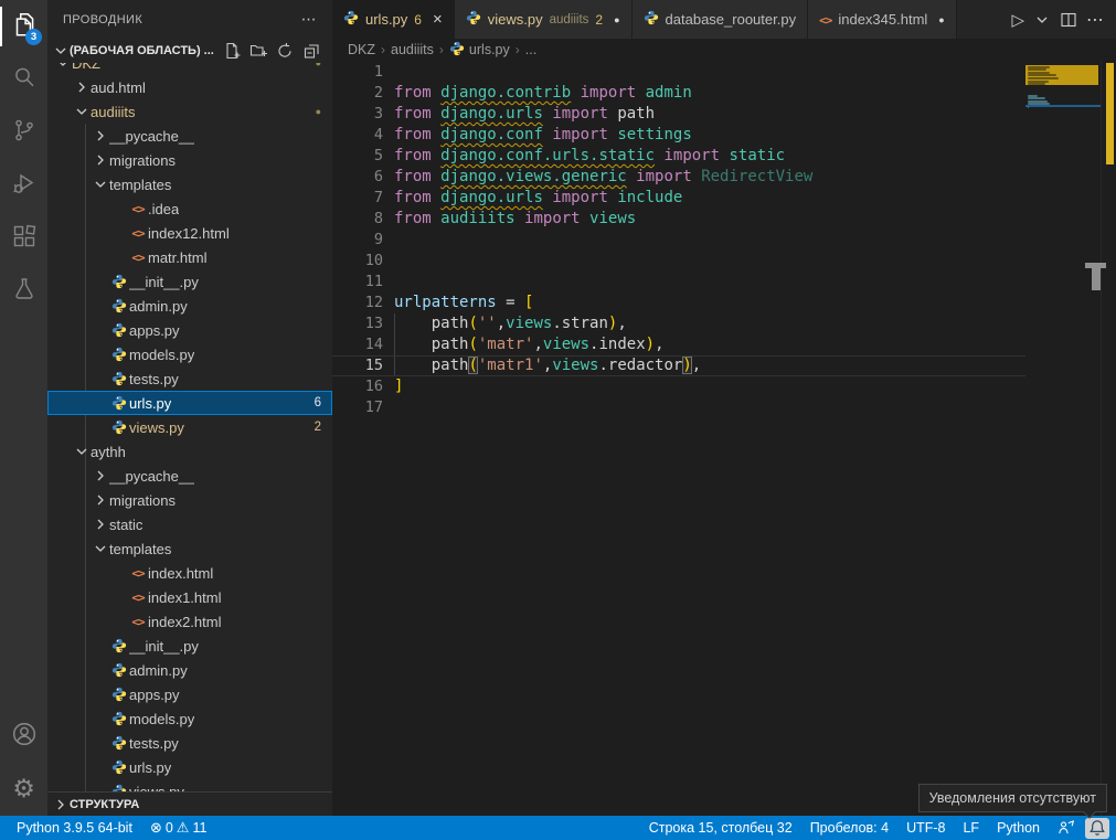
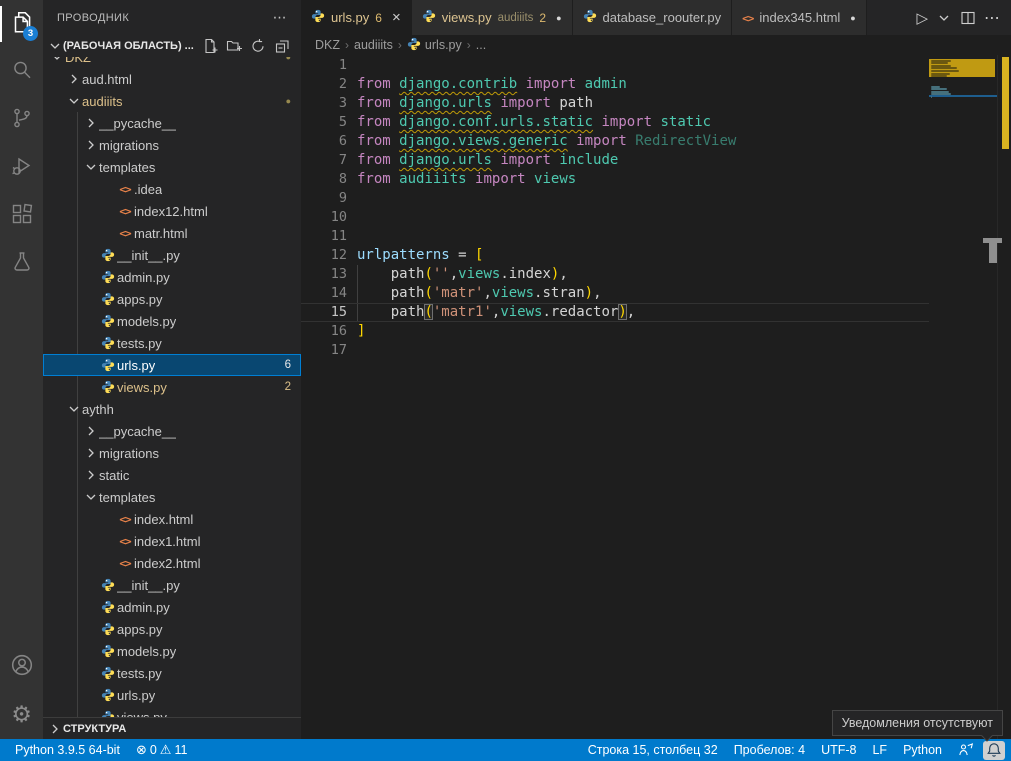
  3
  ⚙
  ПРОВОДНИК
  ⋯
  (РАБОЧАЯ ОБЛАСТЬ) ...
  DKZ
  ●
  aud.html
  audiiits
  ●
  __pycache__
  migrations
  templates
  <>
  .idea
  <>
  index12.html
  <>
  matr.html
  __init__.py
  admin.py
  apps.py
  models.py
  tests.py
  urls.py
  6
  views.py
  2
  aythh
  __pycache__
  migrations
  static
  templates
  <>
  index.html
  <>
  index1.html
  <>
  index2.html
  __init__.py
  admin.py
  apps.py
  models.py
  tests.py
  urls.py
  СТРУКТУРА
  urls.py
  6
  ×
  views.py
  audiiits
  2
  ●
  database_roouter.py
  <>
  index345.html
  ●
  ▷
  ⋯
  DKZ
  ›
  audiiits
  ›
  urls.py
  ›
  ...
  1
  2
  from django.contrib import admin
  3
  from django.urls import path
- 4
- from django.conf import settings
  5
  from django.conf.urls.static import static
  6
  from django.views.generic import RedirectView
  7
  from django.urls import include
  8
  from audiiits import views
  9
  10
  11
  12
  urlpatterns = [
  13
- path('',views.stran),
+ path('',views.index),
  14
- path('matr',views.index),
+ path('matr',views.stran),
  16
  ]
  17
  Python 3.9.5 64-bit
  ⊗
  0
  ⚠
  11
  Строка 15, столбец 32
  Пробелов: 4
  UTF-8
  LF
  Python
  Уведомления отсутствуют
